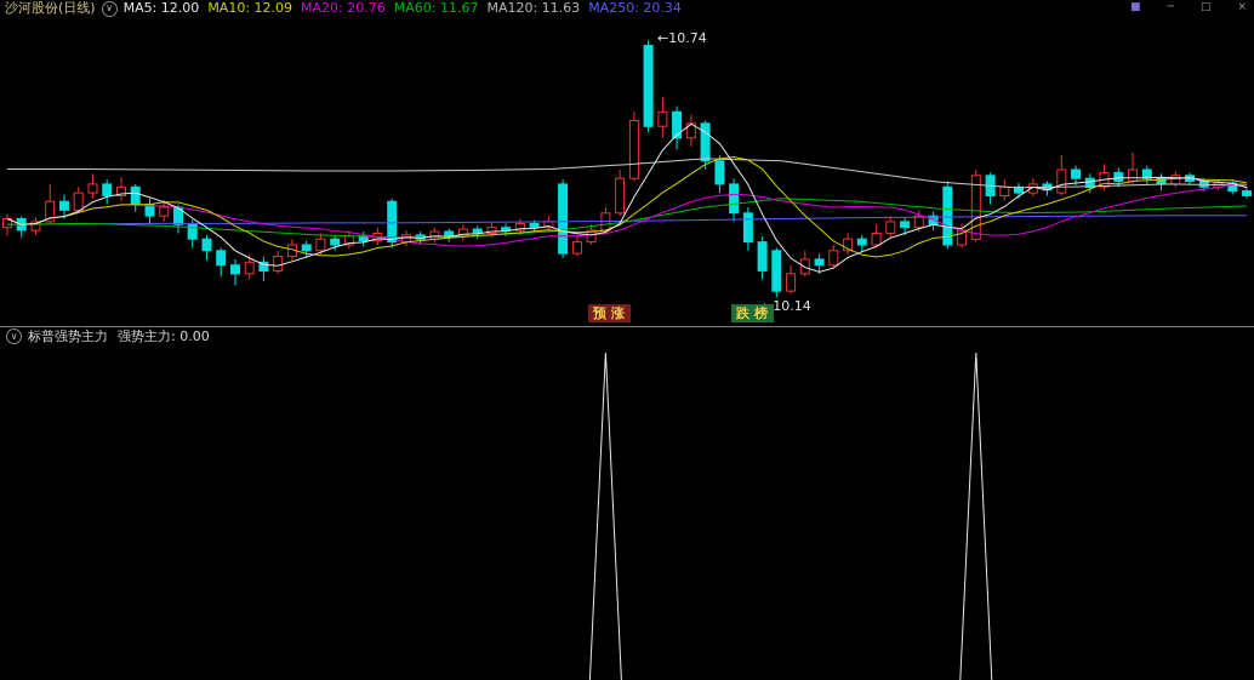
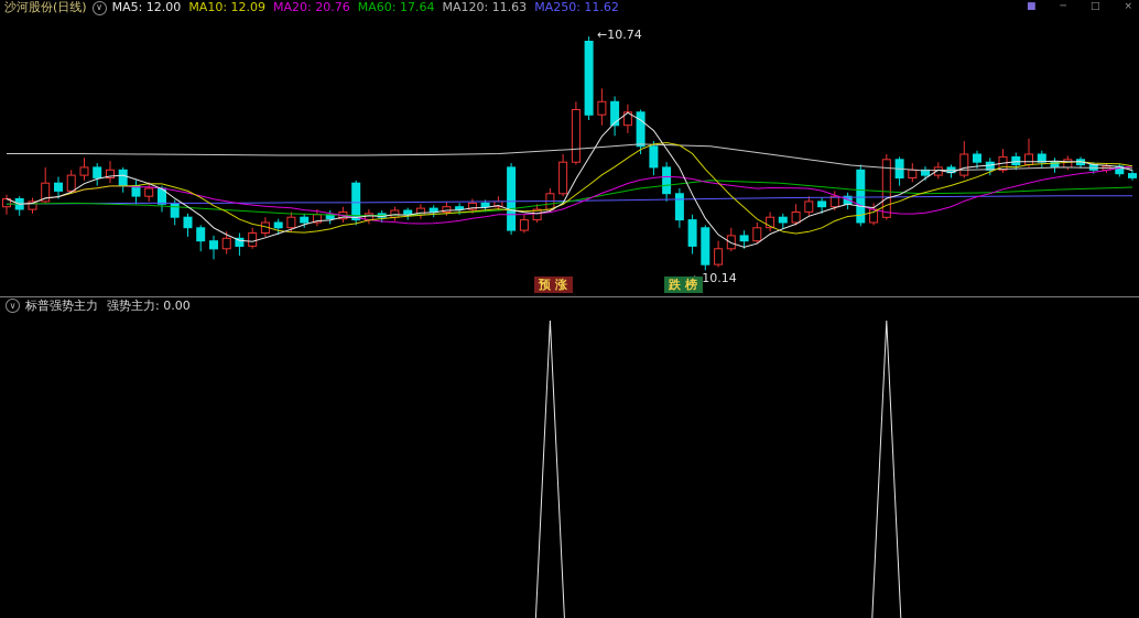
  沙河股份(日线)
  ∨
  MA5: 12.00
  MA10: 12.09
  MA20: 20.76
- MA60: 11.67
+ MA60: 17.64
  MA120: 11.63
- MA250: 20.34
+ MA250: 11.62
  ■
  ─
  □
  ×
  ←10.74
  10.14
  预涨
  跌榜
  ∨
  标普强势主力
  强势主力: 0.00
